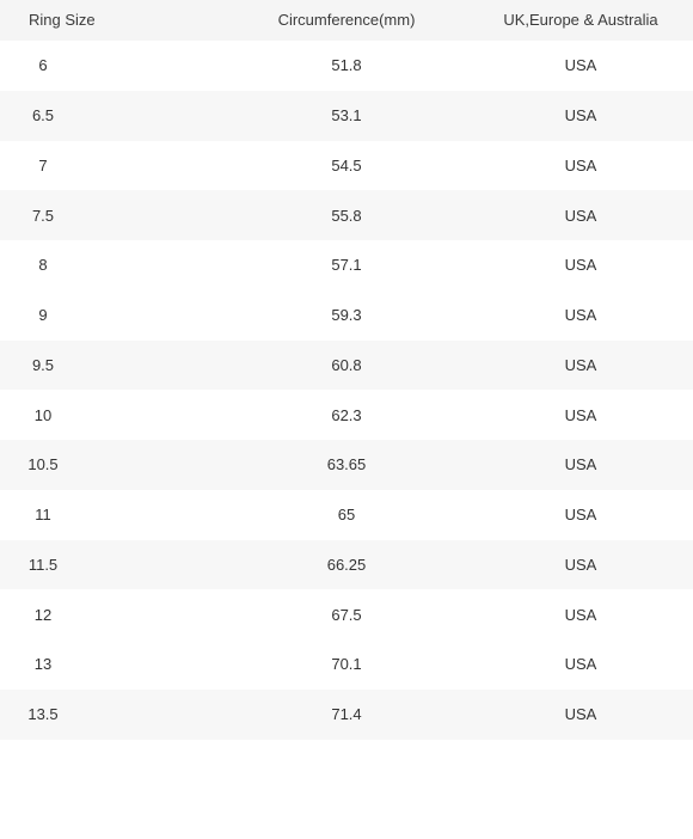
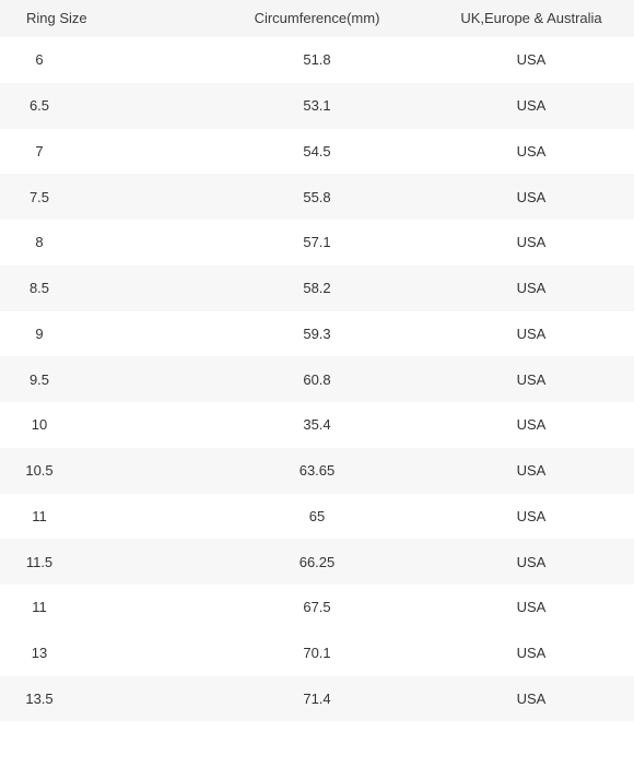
  Ring Size	Circumference(mm)	UK,Europe & Australia
  6	51.8	USA
  6.5	53.1	USA
  7	54.5	USA
  7.5	55.8	USA
  8	57.1	USA
+ 8.5	58.2	USA
  9	59.3	USA
  9.5	60.8	USA
- 10	62.3	USA
+ 10	35.4	USA
  10.5	63.65	USA
  11	65	USA
  11.5	66.25	USA
- 12	67.5	USA
+ 11	67.5	USA
  13	70.1	USA
  13.5	71.4	USA
